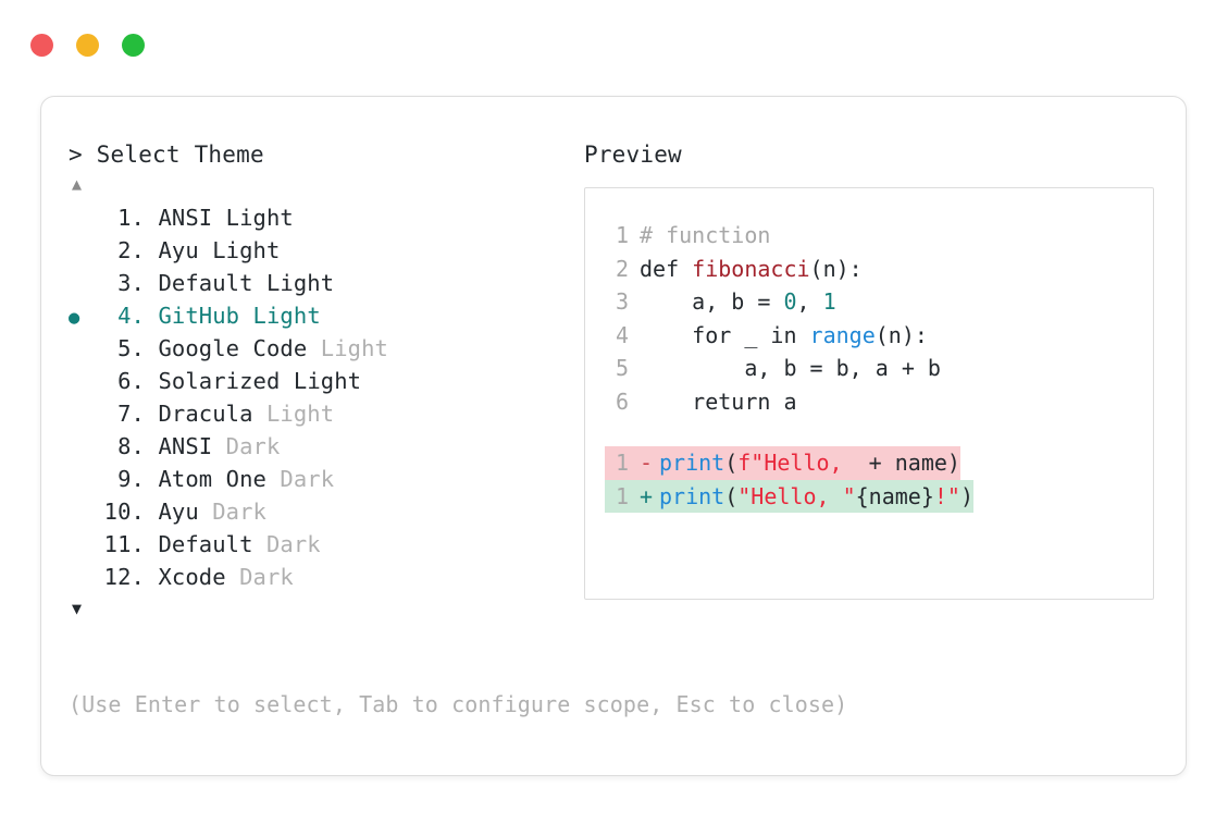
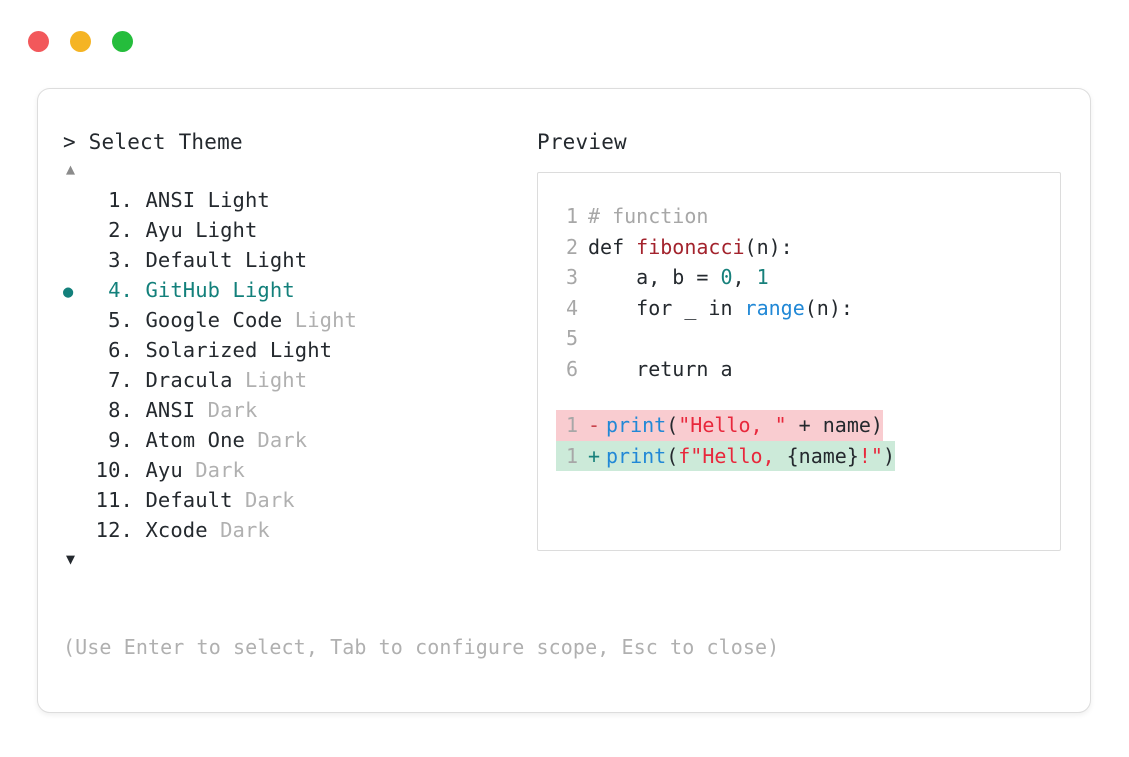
  > Select Theme
  ▲
  1.
  ANSI
  Light
  2.
  Ayu
  Light
  3.
  Default
  Light
  ●
  4.
  GitHub
  Light
  5.
  Google Code
  Light
  6.
  Solarized
  Light
  7.
  Dracula
  Light
  8.
  ANSI
  Dark
  9.
  Atom One
  Dark
  10.
  Ayu
  Dark
  11.
  Default
  Dark
  12.
  Xcode
  Dark
  ▼
  Preview
  1
  # function
  2
  def fibonacci(n):
  3
  a, b = 0, 1
  4
  for _ in range(n):
  5
- a, b = b, a + b
  6
  return a
  1
  -
- print(f"Hello, + name)
+ print("Hello, " + name)
  1
  +
- print("Hello, "{name}!")
+ print(f"Hello, {name}!")
  (Use Enter to select, Tab to configure scope, Esc to close)
